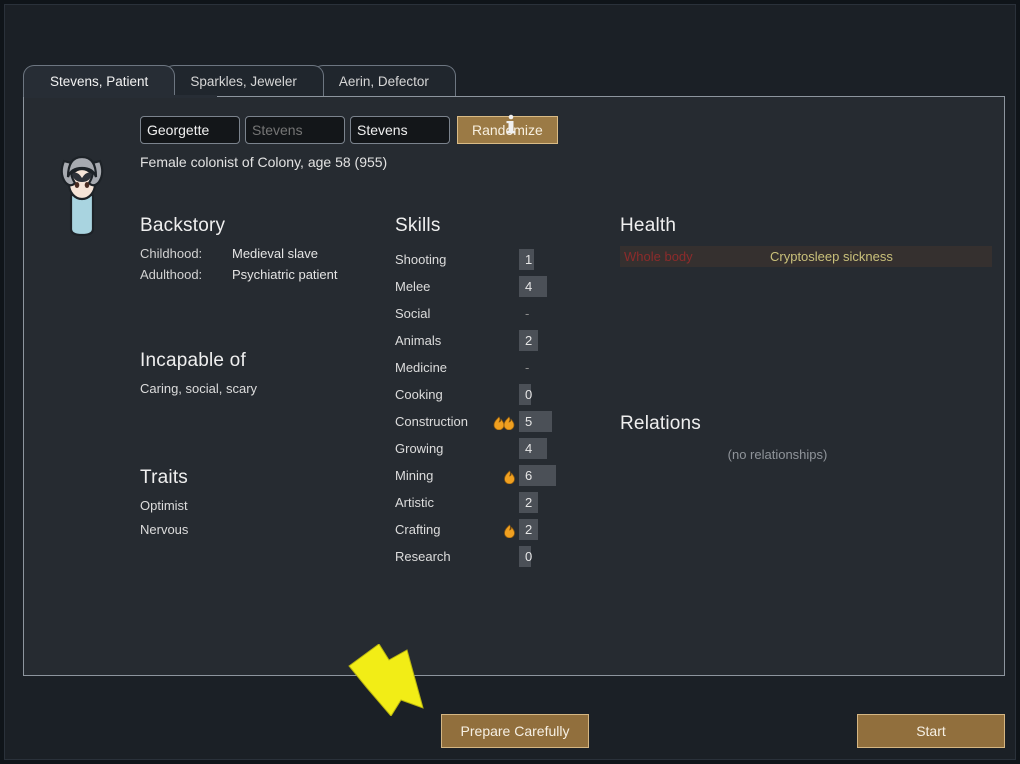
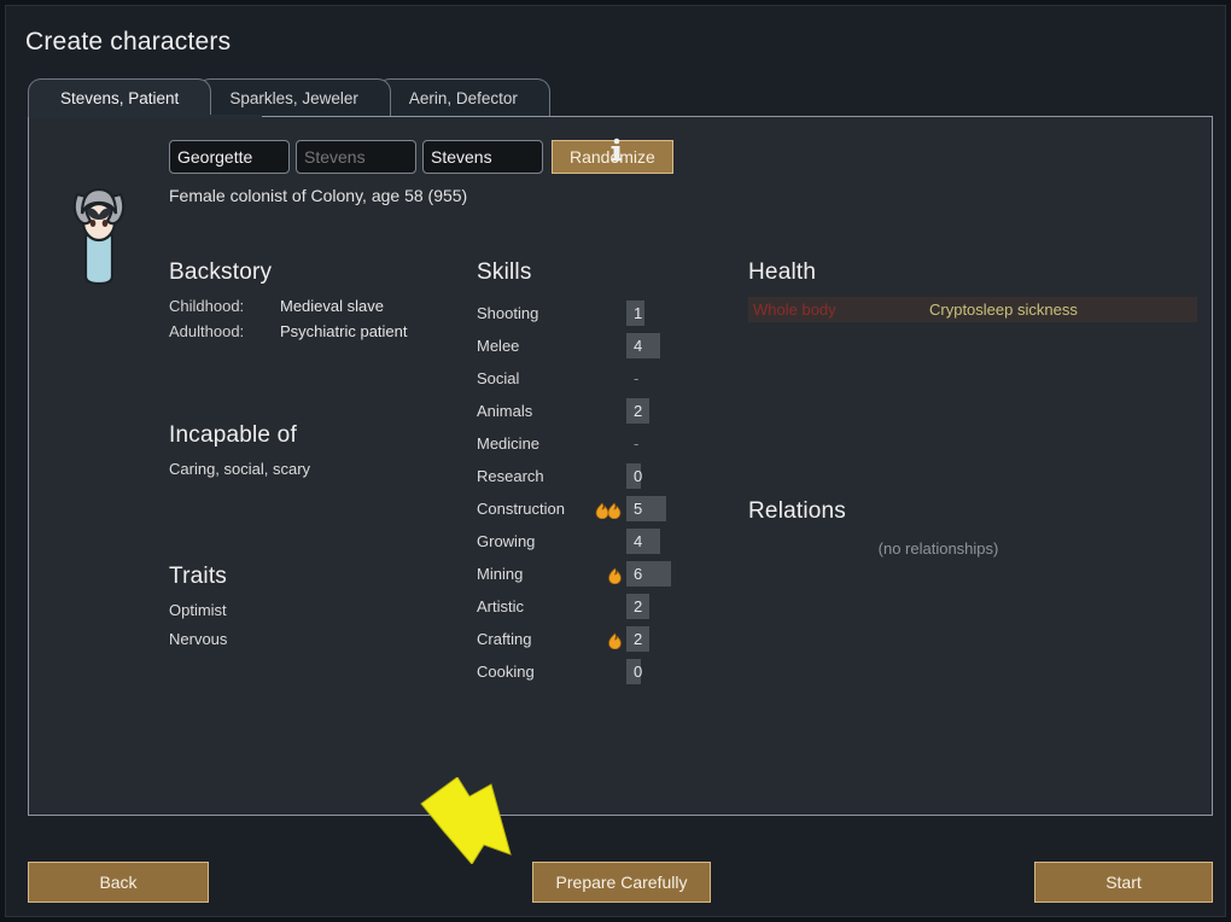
+ Create characters
  Stevens, Patient
  Sparkles, Jeweler
  Aerin, Defector
  Georgette
  Stevens
  Stevens
  Randmize
  Female colonist of Colony, age 58 (955)
  Backstory
  Childhood:
  Medieval slave
  Adulthood:
  Psychiatric patient
  Incapable of
  Caring, social, scary
  Traits
  Optimist
  Nervous
  Skills
  Shooting
  1
  Melee
  4
  Social
  -
  Animals
  2
  Medicine
  -
- Cooking
+ Research
  0
  Construction
  5
  Growing
  4
  Mining
  6
  Artistic
  2
  Crafting
  2
- Research
+ Cooking
  0
  Health
  Whole body
  Cryptosleep sickness
  Relations
  (no relationships)
+ Back
  Prepare Carefully
  Start
